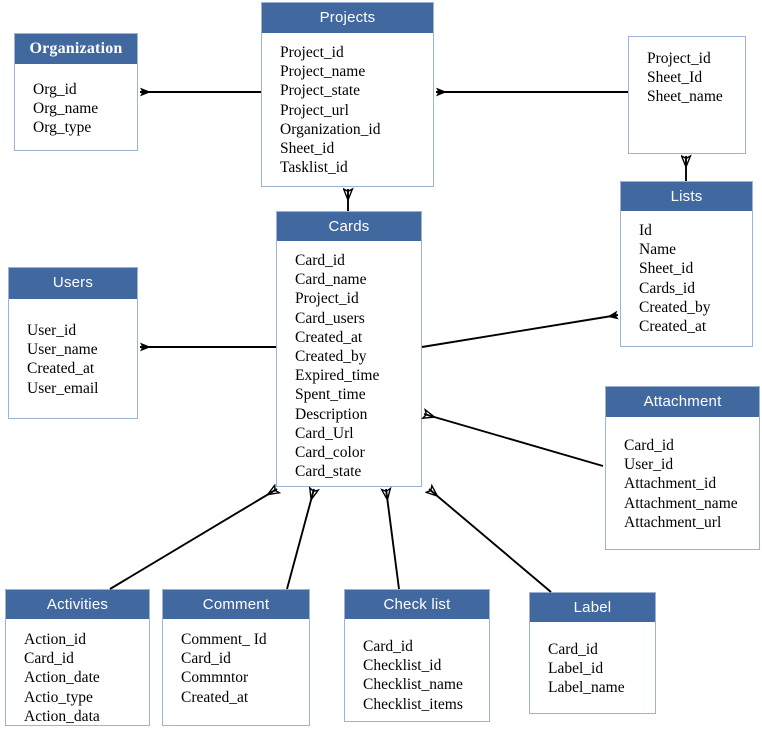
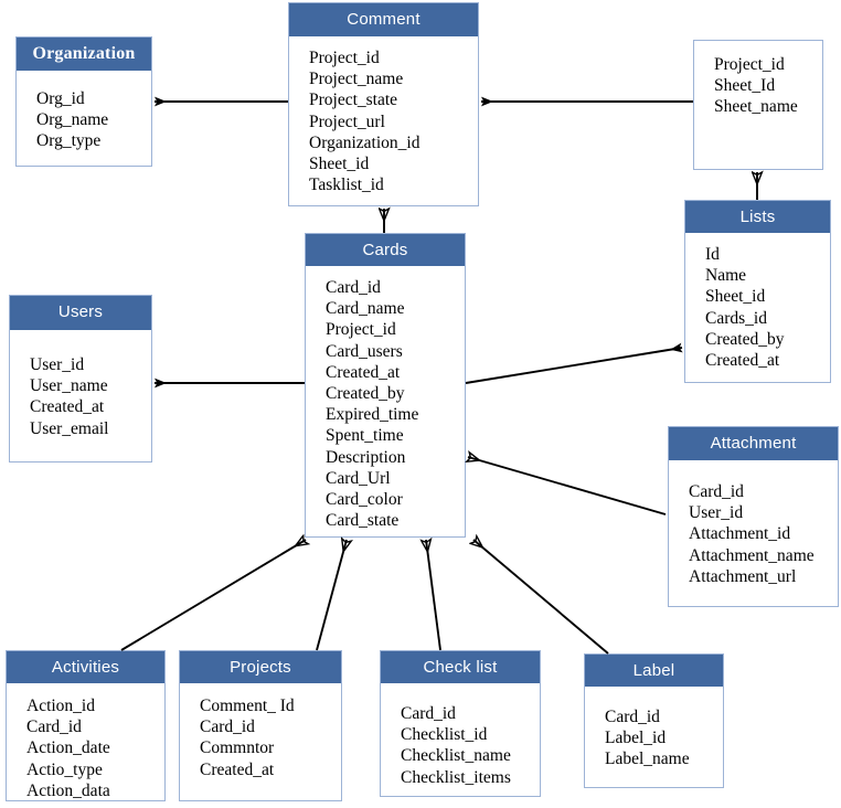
  Organization
  Org_id
  Org_name
  Org_type
- Projects
+ Comment
  Project_id
  Project_name
  Project_state
  Project_url
  Organization_id
  Sheet_id
  Tasklist_id
  Project_id
  Sheet_Id
  Sheet_name
  Lists
  Id
  Name
  Sheet_id
  Cards_id
  Created_by
  Created_at
  Cards
  Card_id
  Card_name
  Project_id
  Card_users
  Created_at
  Created_by
  Expired_time
  Spent_time
  Description
  Card_Url
  Card_color
  Card_state
  Users
  User_id
  User_name
  Created_at
  User_email
  Attachment
  Card_id
  User_id
  Attachment_id
  Attachment_name
  Attachment_url
  Activities
  Action_id
  Card_id
  Action_date
  Actio_type
  Action_data
- Comment
+ Projects
  Comment_ Id
  Card_id
  Commntor
  Created_at
  Check list
  Card_id
  Checklist_id
  Checklist_name
  Checklist_items
  Label
  Card_id
  Label_id
  Label_name
